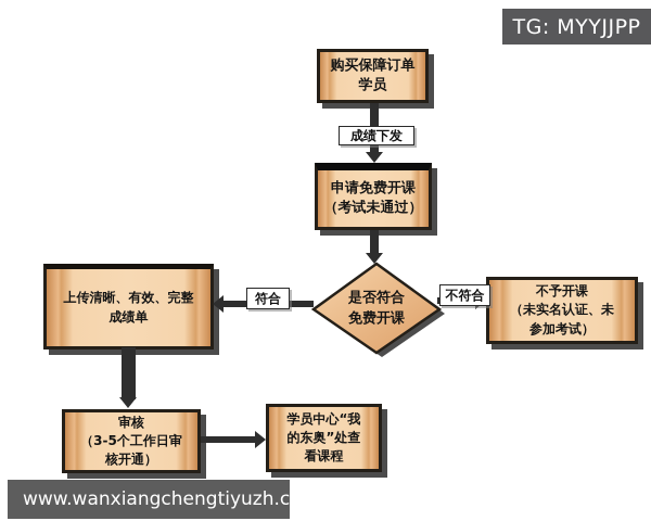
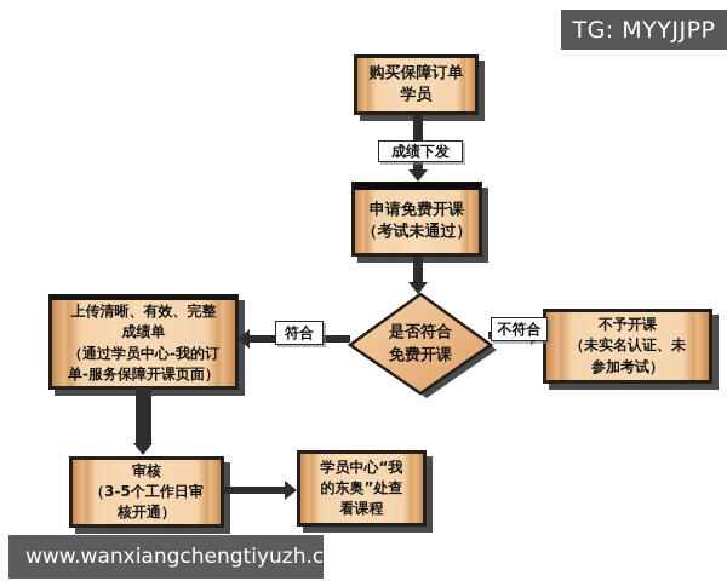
  TG: MYYJJPP
  www.wanxiangchengtiyuzh.com
  购买保障订单
  学员
  成绩下发
  申请免费开课
  （考试未通过）
  是否符合
  免费开课
  符合
  上传清晰、有效、完整
  成绩单
+ （通过学员中心-我的订
+ 单-服务保障开课页面）
  不符合
  不予开课
  （未实名认证、未
  参加考试）
  审核
  （3-5个工作日审
  核开通）
  学员中心“我
  的东奥”处查
  看课程
